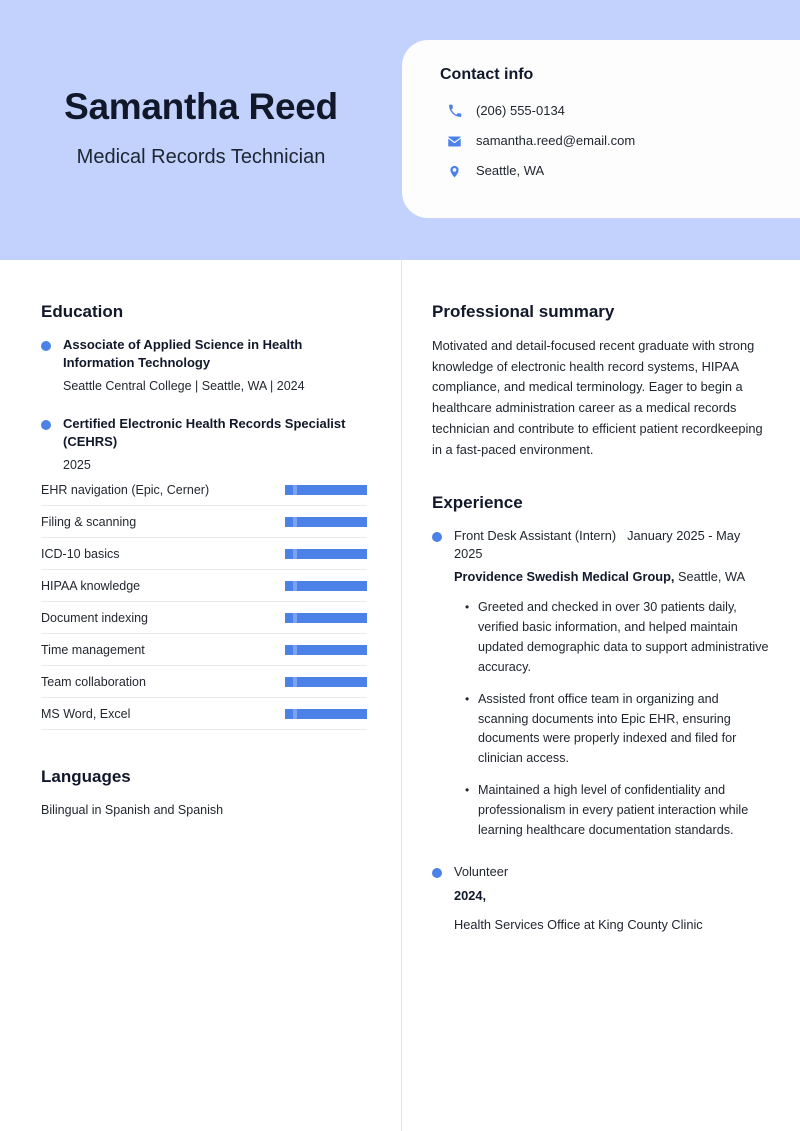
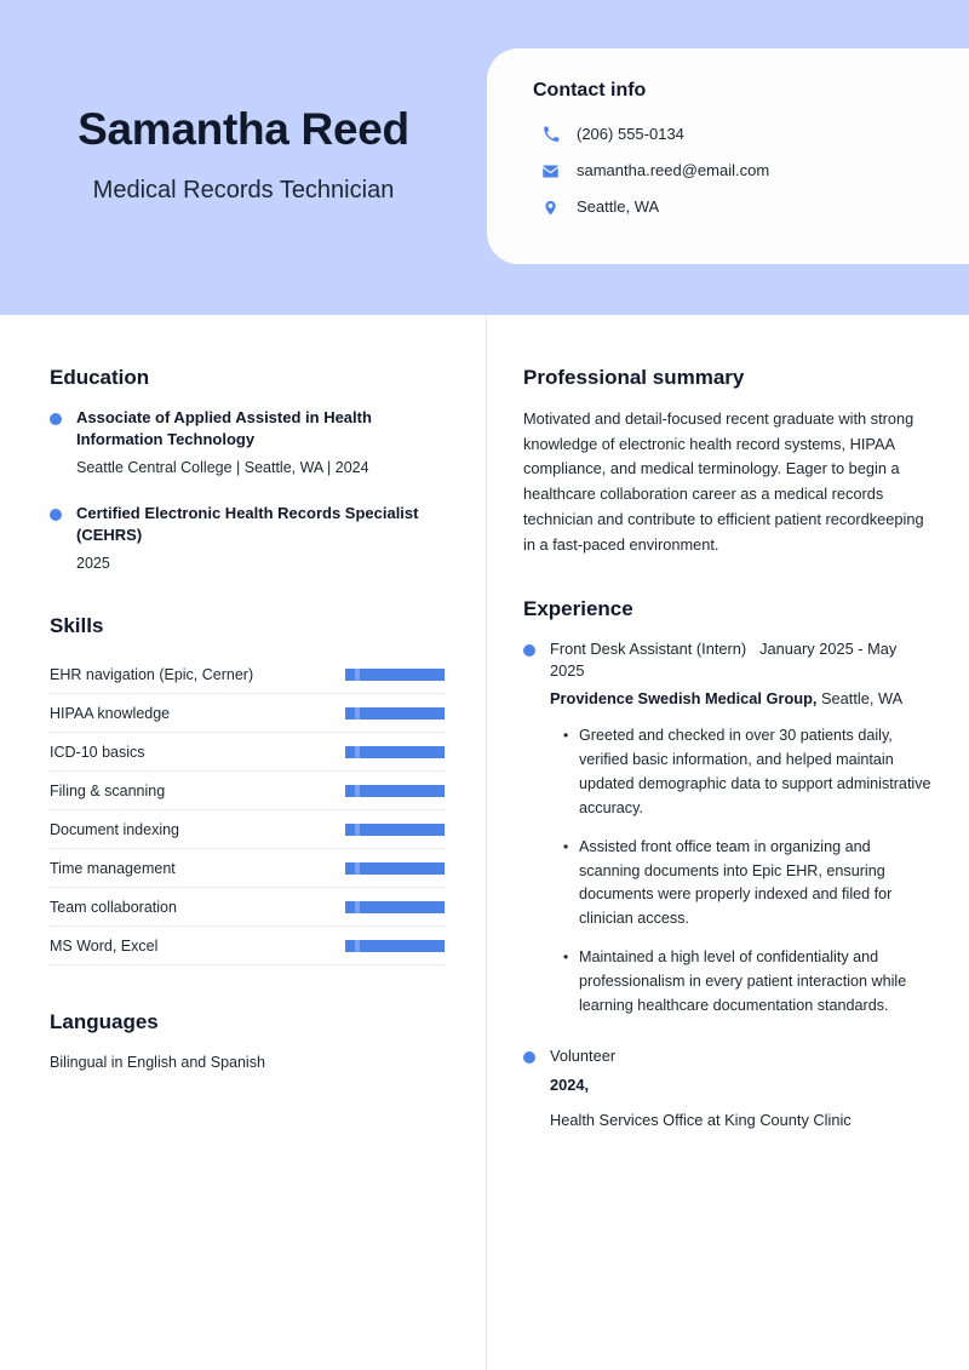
  Samantha Reed
  Medical Records Technician
  Contact info
  (206) 555-0134
  samantha.reed@email.com
  Seattle, WA
  Education
- Associate of Applied Science in Health Information Technology
+ Associate of Applied Assisted in Health Information Technology
  Seattle Central College | Seattle, WA | 2024
  Certified Electronic Health Records Specialist (CEHRS)
  2025
+ Skills
  EHR navigation (Epic, Cerner)
- Filing & scanning
+ HIPAA knowledge
  ICD-10 basics
- HIPAA knowledge
+ Filing & scanning
  Document indexing
  Time management
  Team collaboration
  MS Word, Excel
  Languages
- Bilingual in Spanish and Spanish
+ Bilingual in English and Spanish
  Professional summary
- Motivated and detail-focused recent graduate with strong knowledge of electronic health record systems, HIPAA compliance, and medical terminology. Eager to begin a healthcare administration career as a medical records technician and contribute to efficient patient recordkeeping in a fast-paced environment.
+ Motivated and detail-focused recent graduate with strong knowledge of electronic health record systems, HIPAA compliance, and medical terminology. Eager to begin a healthcare collaboration career as a medical records technician and contribute to efficient patient recordkeeping in a fast-paced environment.
  Experience
  Front Desk Assistant (Intern) January 2025 - May 2025
  Providence Swedish Medical Group, Seattle, WA
  Greeted and checked in over 30 patients daily, verified basic information, and helped maintain updated demographic data to support administrative accuracy.
  Assisted front office team in organizing and scanning documents into Epic EHR, ensuring documents were properly indexed and filed for clinician access.
  Maintained a high level of confidentiality and professionalism in every patient interaction while learning healthcare documentation standards.
  Volunteer
  2024,
  Health Services Office at King County Clinic
